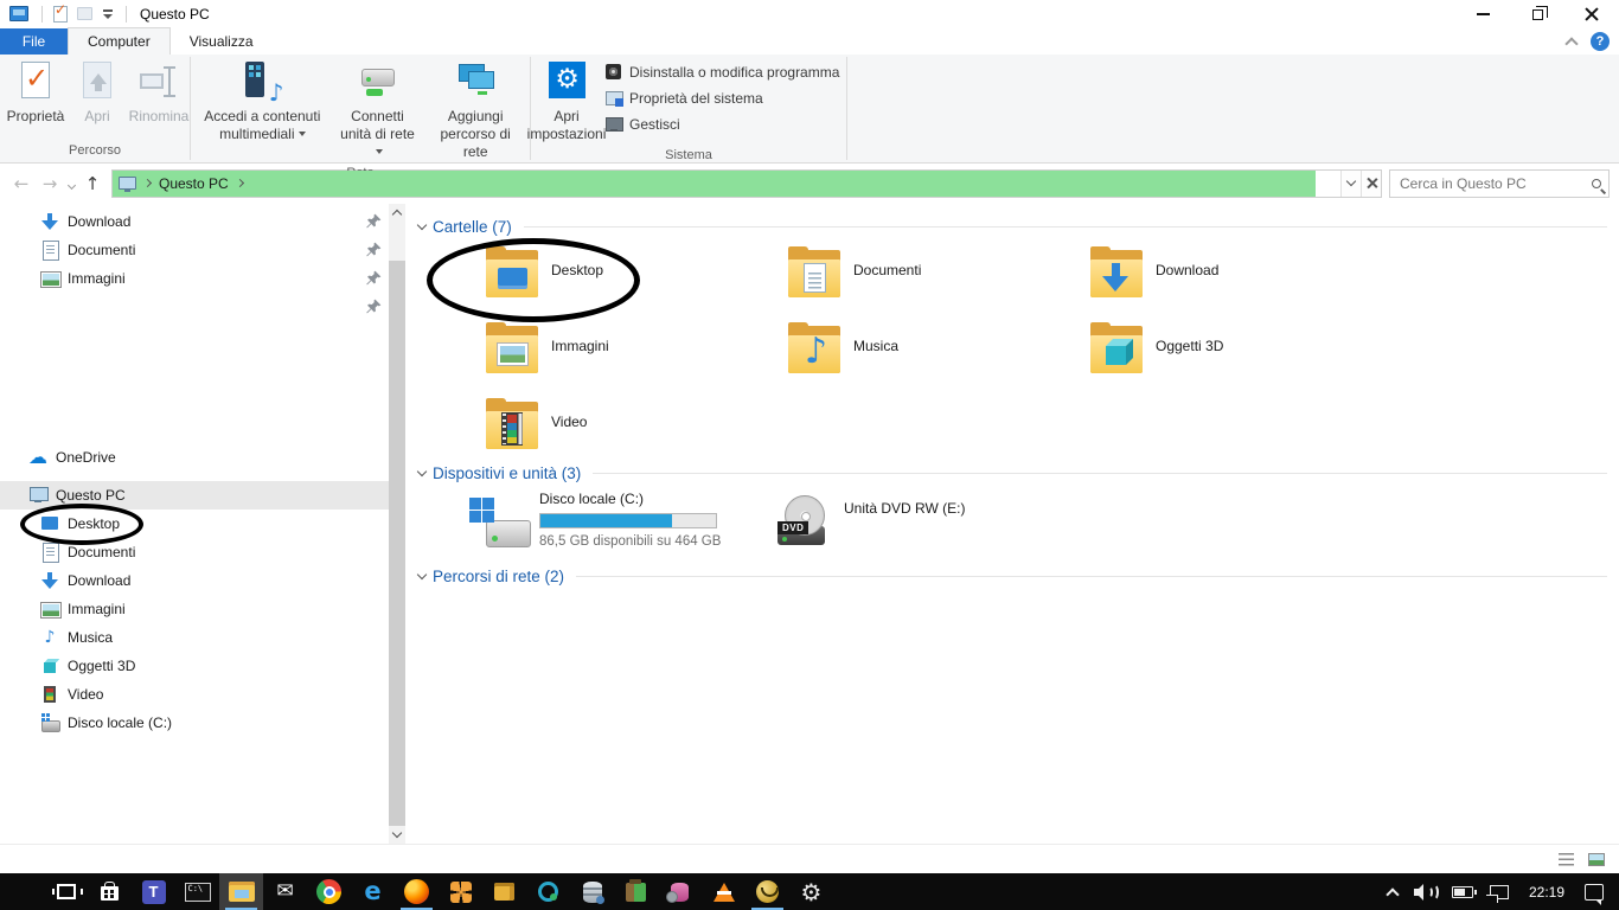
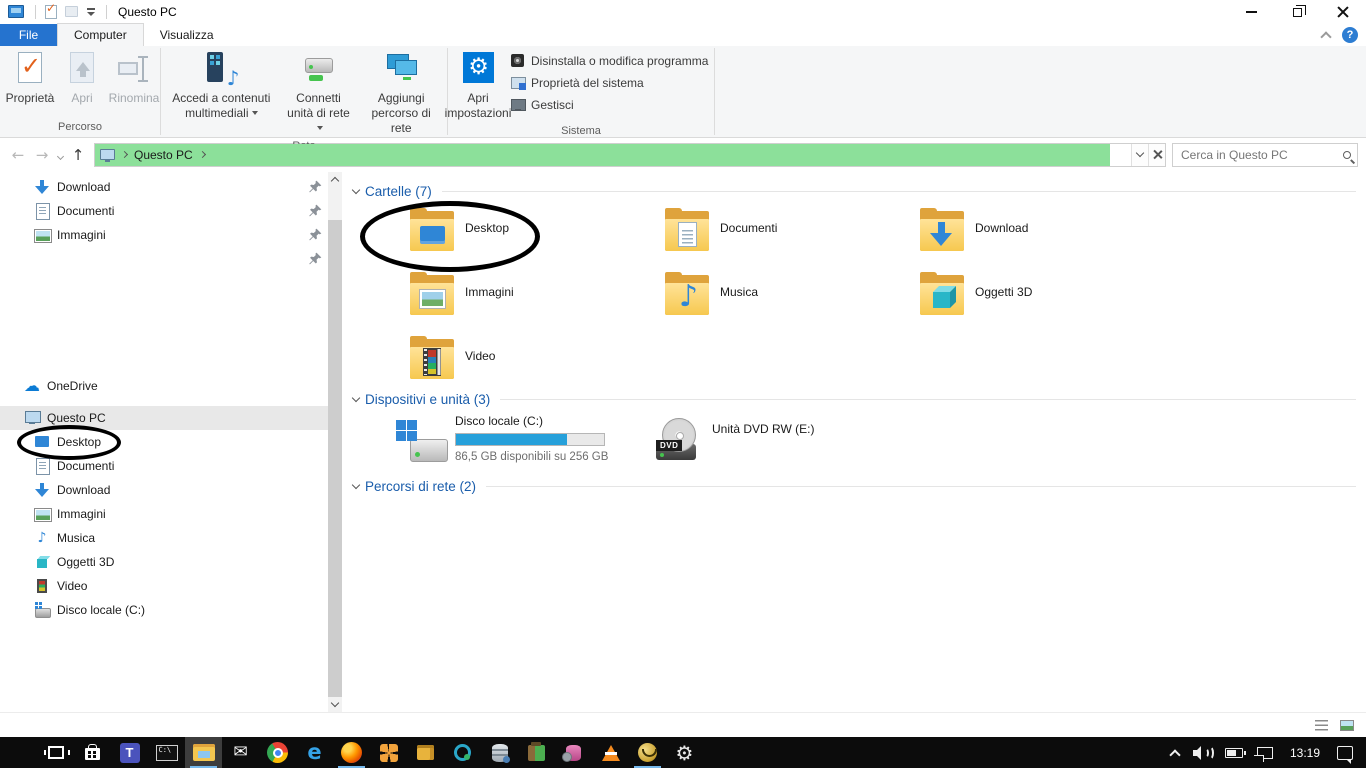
  ✓
  Questo PC
  File
  Computer
  Visualizza
  ?
  ✓
  Proprietà
  Apri
  Rinomina
  Percorso
  ♪
  Accedi a contenuti multimediali
  Connetti unità di rete
  Aggiungi percorso di rete
  ⚙
  Apri impostazioni
  Disinstalla o modifica programma
  Proprietà del sistema
  Gestisci
  Sistema
  ←
  →
  ↑
  Questo PC
  Cerca in Questo PC
  Download
  Documenti
  Immagini
  ☁
  OneDrive
  Questo PC
  Desktop
  Documenti
  Download
  Immagini
  ♪
  Musica
  Oggetti 3D
  Video
  Disco locale (C:)
  Cartelle (7)
  Desktop
  Documenti
  Download
  Immagini
  ♪
  Musica
  Oggetti 3D
  Video
  Dispositivi e unità (3)
  Disco locale (C:)
- 86,5 GB disponibili su 464 GB
+ 86,5 GB disponibili su 256 GB
  DVD
  Unità DVD RW (E:)
  Percorsi di rete (2)
  T
  C:\
  ✉
  e
  ⚙
- 22:19
+ 13:19
